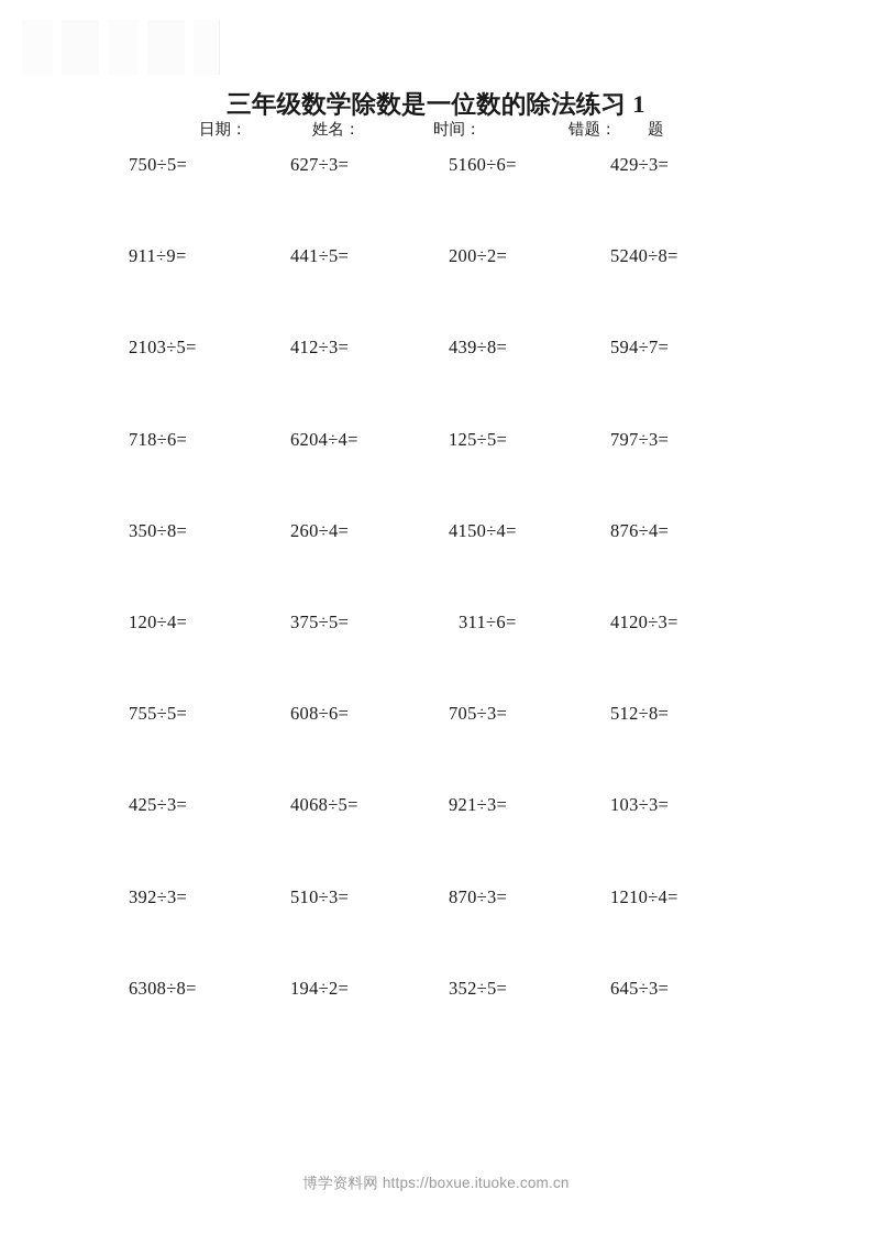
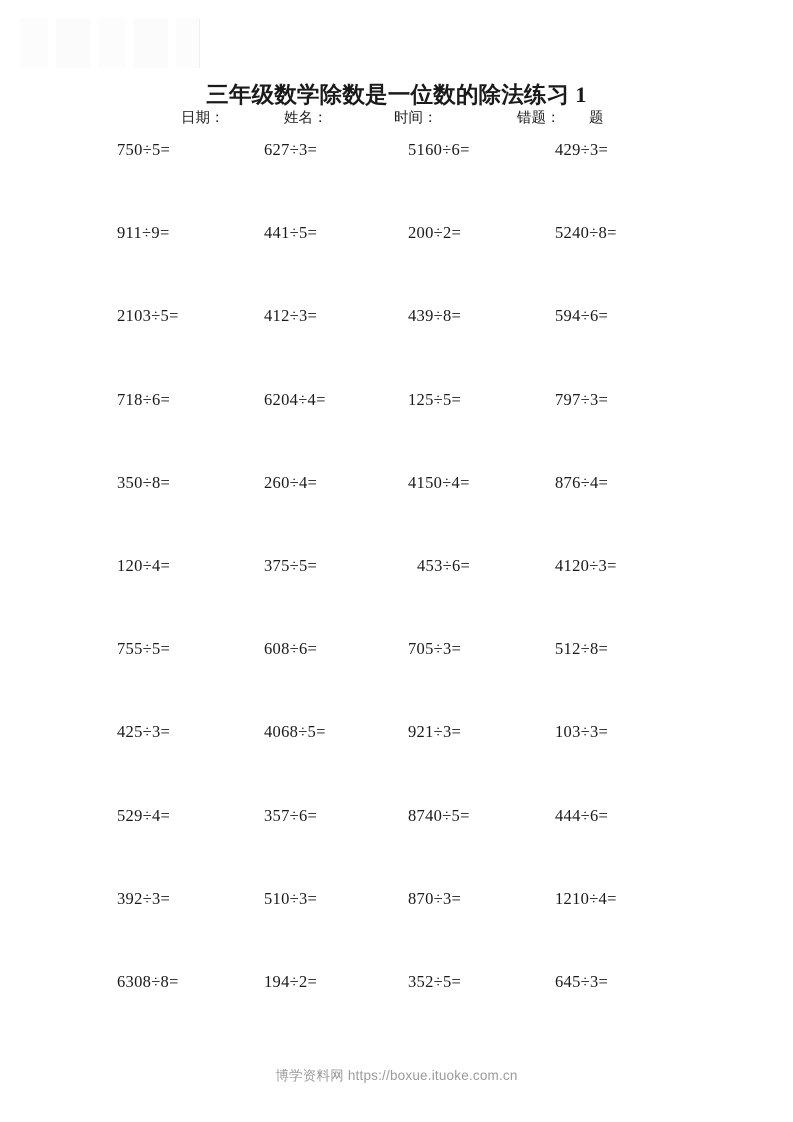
  三年级数学除数是一位数的除法练习 1
  日期：
  姓名：
  时间：
  错题：
  题
  750÷5=
  627÷3=
  5160÷6=
  429÷3=
  911÷9=
  441÷5=
  200÷2=
  5240÷8=
  2103÷5=
  412÷3=
  439÷8=
- 594÷7=
+ 594÷6=
  718÷6=
  6204÷4=
  125÷5=
  797÷3=
  350÷8=
  260÷4=
  4150÷4=
  876÷4=
  120÷4=
  375÷5=
- 311÷6=
+ 453÷6=
  4120÷3=
  755÷5=
  608÷6=
  705÷3=
  512÷8=
  425÷3=
  4068÷5=
  921÷3=
  103÷3=
+ 529÷4=
+ 357÷6=
+ 8740÷5=
+ 444÷6=
  392÷3=
  510÷3=
  870÷3=
  1210÷4=
  6308÷8=
  194÷2=
  352÷5=
  645÷3=
  博学资料网 https://boxue.ituoke.com.cn
